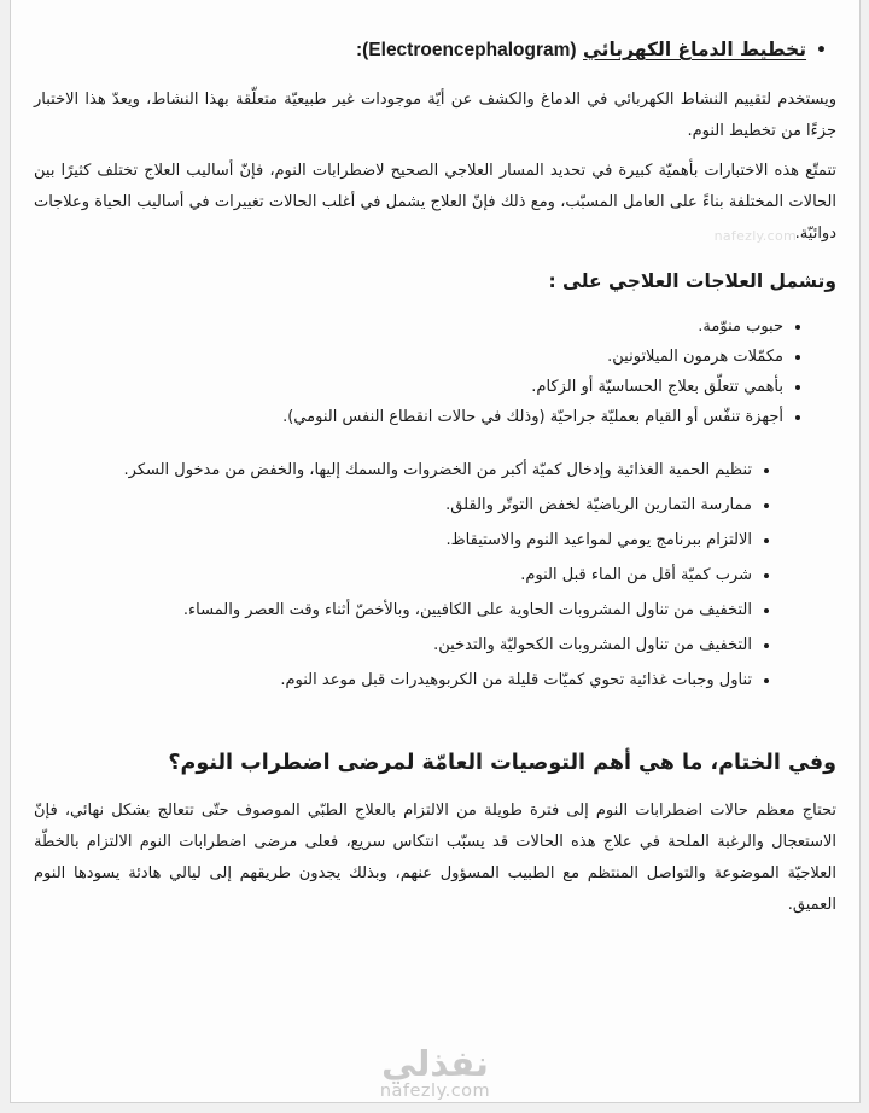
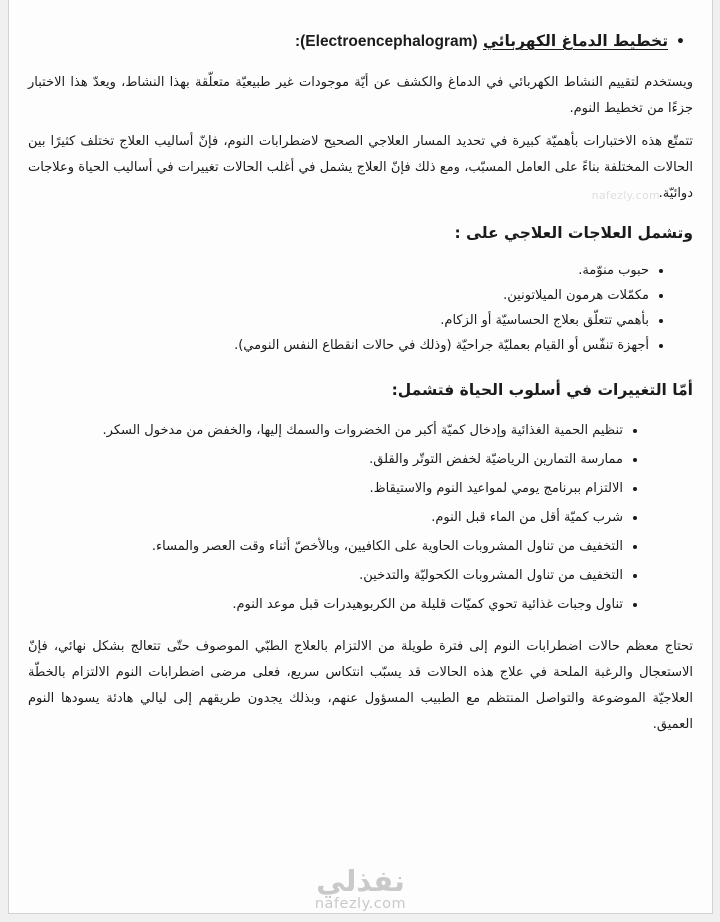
  •تخطيط الدماغ الكهربائي (Electroencephalogram):
  ويستخدم لتقييم النشاط الكهربائي في الدماغ والكشف عن أيّة موجودات غير طبيعيّة متعلّقة بهذا النشاط، ويعدّ هذا الاختبار جزءًا من تخطيط النوم.
  تتمتّع هذه الاختبارات بأهميّة كبيرة في تحديد المسار العلاجي الصحيح لاضطرابات النوم، فإنّ أساليب العلاج تختلف كثيرًا بين الحالات المختلفة بناءً على العامل المسبّب، ومع ذلك فإنّ العلاج يشمل في أغلب الحالات تغييرات في أساليب الحياة وعلاجات دوائيّة.
  وتشمل العلاجات العلاجي على :
  حبوب منوّمة.
  مكمّلات هرمون الميلاتونين.
  بأهمي تتعلّق بعلاج الحساسيّة أو الزكام.
  أجهزة تنفّس أو القيام بعمليّة جراحيّة (وذلك في حالات انقطاع النفس النومي).
+ أمّا التغييرات في أسلوب الحياة فتشمل:
  تنظيم الحمية الغذائية وإدخال كميّة أكبر من الخضروات والسمك إليها، والخفض من مدخول السكر.
  ممارسة التمارين الرياضيّة لخفض التوتّر والقلق.
  الالتزام ببرنامج يومي لمواعيد النوم والاستيقاظ.
  شرب كميّة أقل من الماء قبل النوم.
  التخفيف من تناول المشروبات الحاوية على الكافيين، وبالأخصّ أثناء وقت العصر والمساء.
  التخفيف من تناول المشروبات الكحوليّة والتدخين.
  تناول وجبات غذائية تحوي كميّات قليلة من الكربوهيدرات قبل موعد النوم.
- وفي الختام، ما هي أهم التوصيات العامّة لمرضى اضطراب النوم؟
  تحتاج معظم حالات اضطرابات النوم إلى فترة طويلة من الالتزام بالعلاج الطبّي الموصوف حتّى تتعالج بشكل نهائي، فإنّ الاستعجال والرغبة الملحة في علاج هذه الحالات قد يسبّب انتكاس سريع، فعلى مرضى اضطرابات النوم الالتزام بالخطّة العلاجيّة الموضوعة والتواصل المنتظم مع الطبيب المسؤول عنهم، وبذلك يجدون طريقهم إلى ليالي هادئة يسودها النوم العميق.
  nafezly.com
  نفذلي
  nafezly.com
